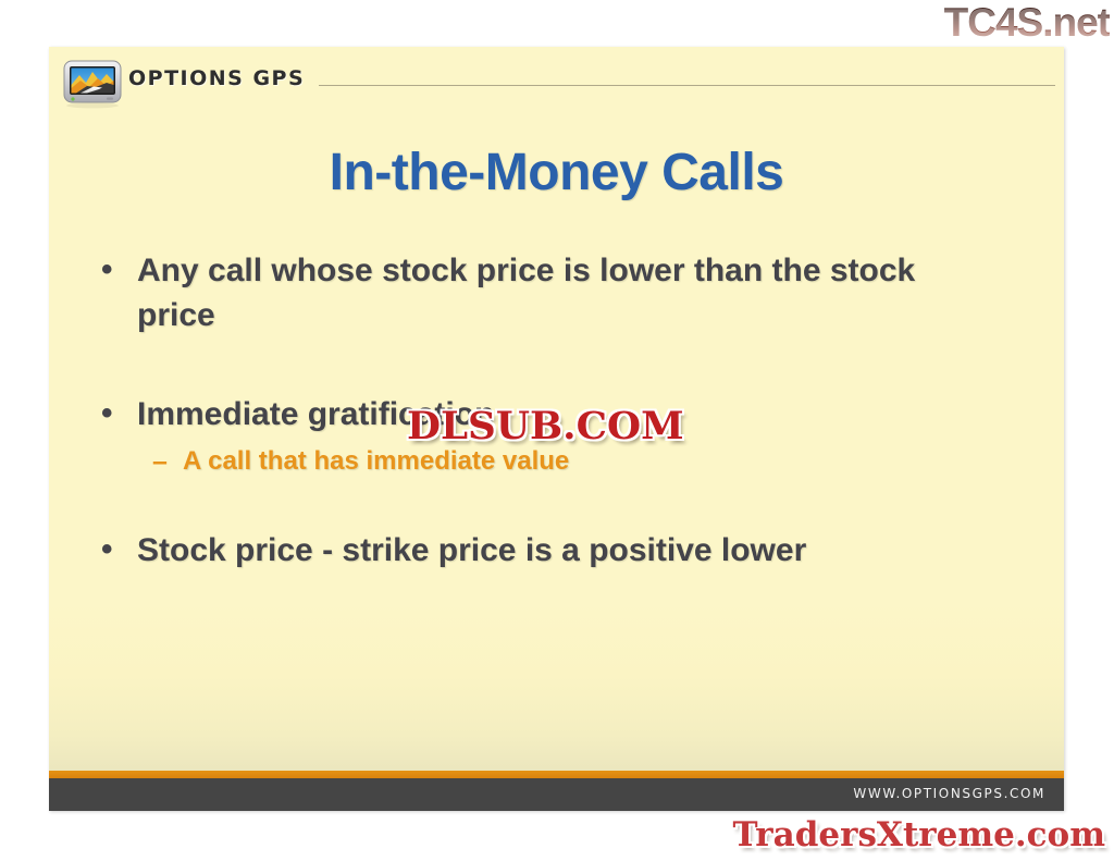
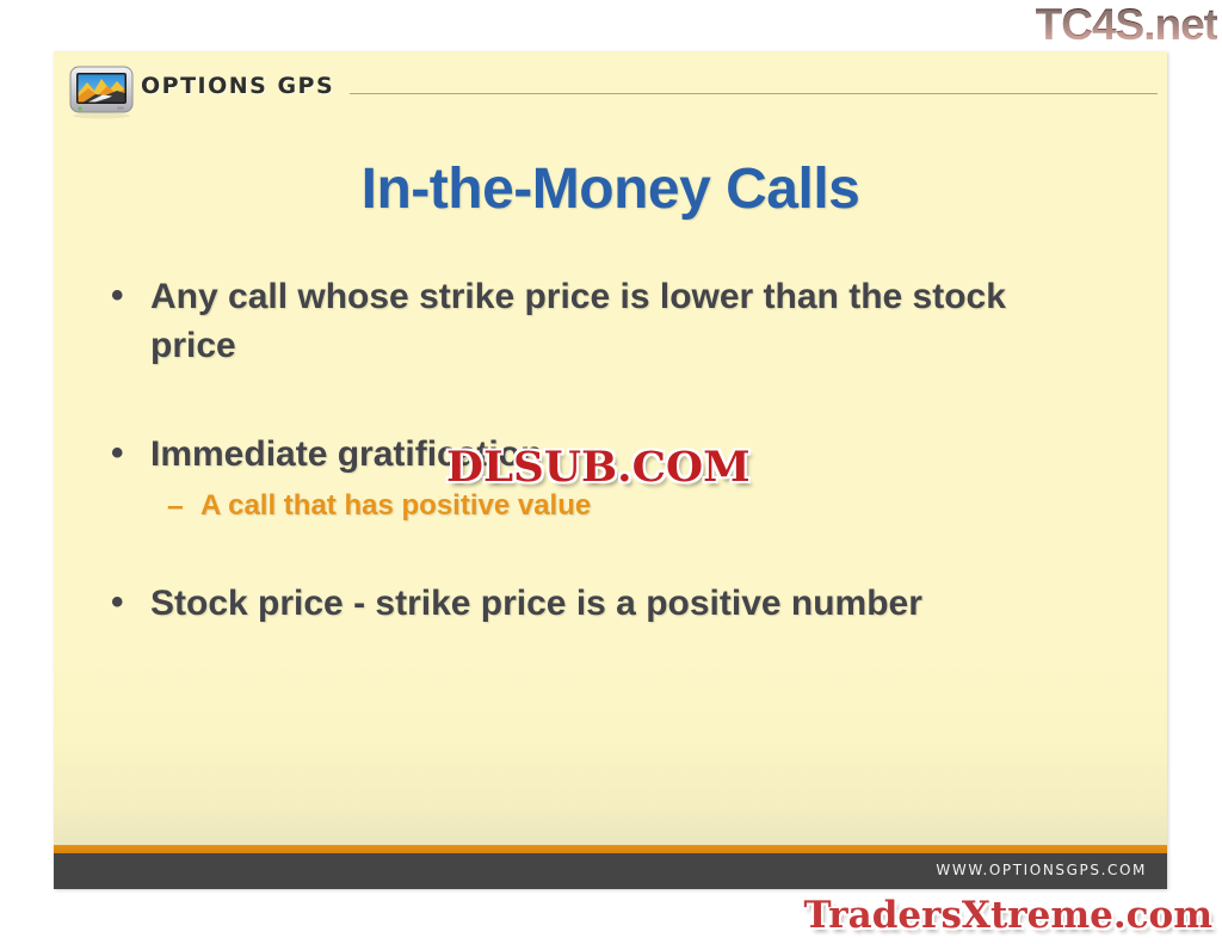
  TC4S.net
  OPTIONS GPS
  In-the-Money Calls
  •
- Any call whose stock price is lower than the stock price
+ Any call whose strike price is lower than the stock price
  •
  Immediate gratification
  –
- A call that has immediate value
+ A call that has positive value
  •
- Stock price - strike price is a positive lower
+ Stock price - strike price is a positive number
  WWW.OPTIONSGPS.COM
  DLSUB.COM
  TradersXtreme.com
